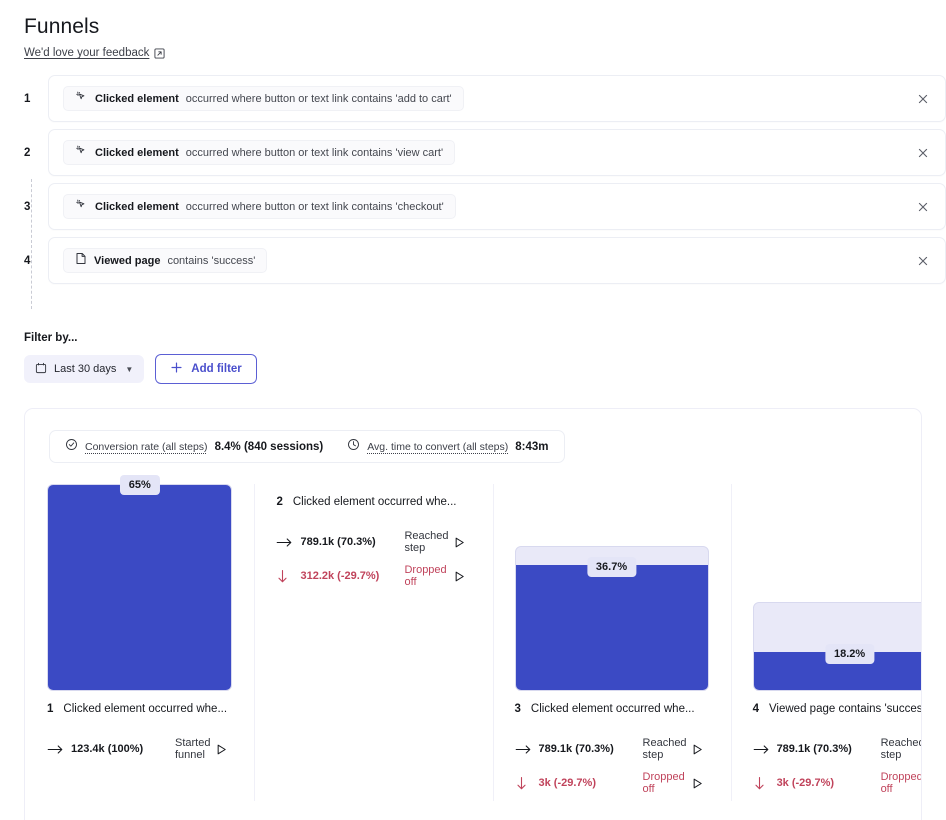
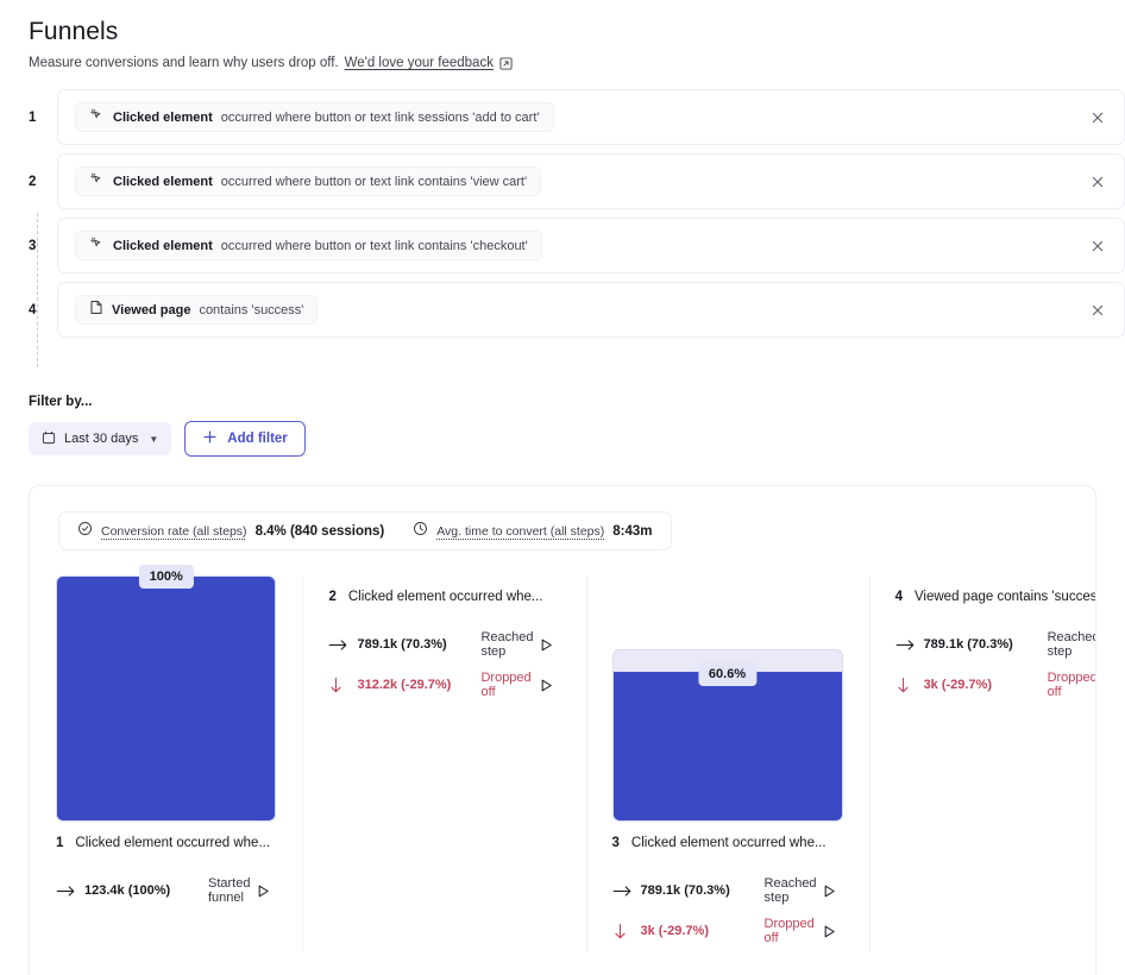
  Funnels
+ Measure conversions and learn why users drop off.
  We'd love your feedback
  1
  Clicked element
- occurred where button or text link contains 'add to cart'
+ occurred where button or text link sessions 'add to cart'
  2
  Clicked element
  occurred where button or text link contains 'view cart'
  3
  Clicked element
  occurred where button or text link contains 'checkout'
  4
  Viewed page
  contains 'success'
  Filter by...
  Last 30 days
  ▼
  Add filter
  Conversion rate (all steps)
  8.4% (840 sessions)
  Avg. time to convert (all steps)
  8:43m
- 65%
+ 100%
  1
  Clicked element occurred whe...
  123.4k (100%)
  Started funnel
  2
  Clicked element occurred whe...
  789.1k (70.3%)
  Reached step
  312.2k (-29.7%)
  Dropped off
- 36.7%
+ 60.6%
  3
  Clicked element occurred whe...
  789.1k (70.3%)
  Reached step
  3k (-29.7%)
  Dropped off
- 18.2%
  4
  Viewed page contains 'succes
  789.1k (70.3%)
  Reache step
  3k (-29.7%)
  Dropped off
